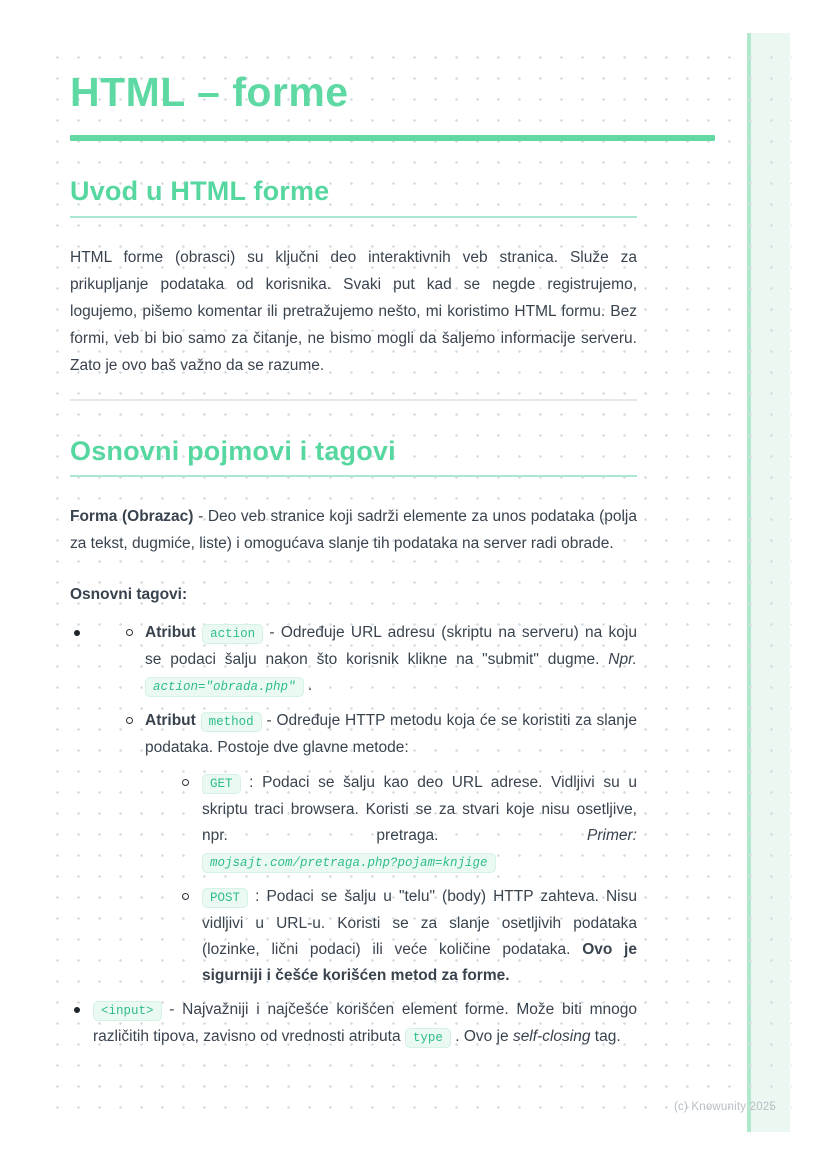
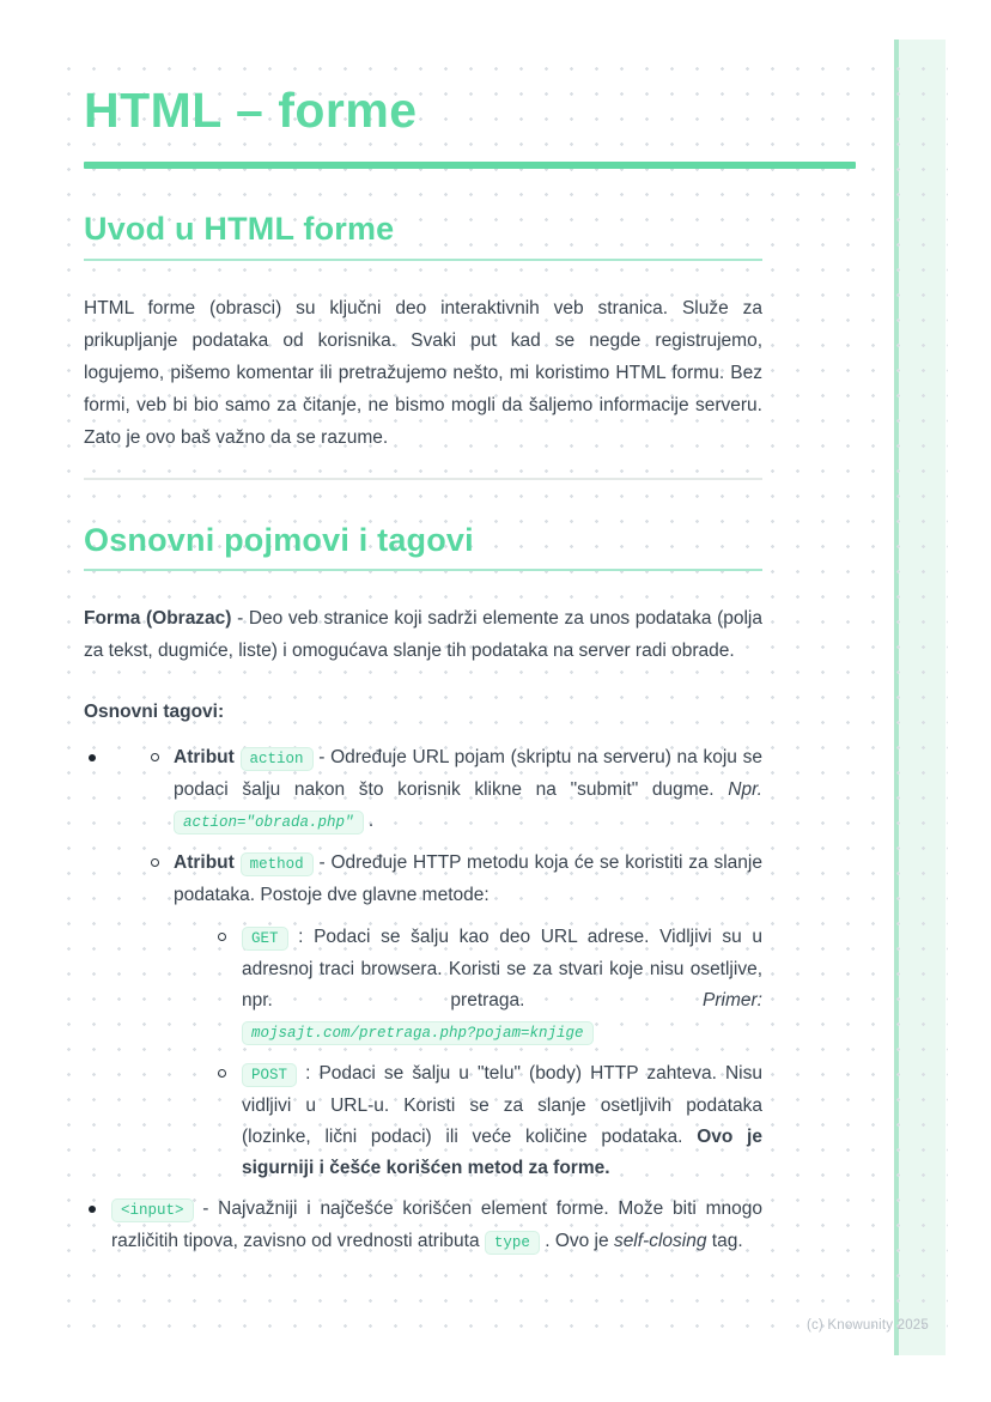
  HTML – forme
  Uvod u HTML forme
  HTML forme (obrasci) su ključni deo interaktivnih veb stranica. Služe za prikupljanje podataka od korisnika. Svaki put kad se negde registrujemo, logujemo, pišemo komentar ili pretražujemo nešto, mi koristimo HTML formu. Bez formi, veb bi bio samo za čitanje, ne bismo mogli da šaljemo informacije serveru. Zato je ovo baš važno da se razume.
  Osnovni pojmovi i tagovi
  Forma (Obrazac) - Deo veb stranice koji sadrži elemente za unos podataka (polja za tekst, dugmiće, liste) i omogućava slanje tih podataka na server radi obrade.
  Osnovni tagovi:
- Atribut action - Određuje URL adresu (skriptu na serveru) na koju se podaci šalju nakon što korisnik klikne na "submit" dugme. Npr. action="obrada.php" .
+ Atribut action - Određuje URL pojam (skriptu na serveru) na koju se podaci šalju nakon što korisnik klikne na "submit" dugme. Npr. action="obrada.php" .
  Atribut method - Određuje HTTP metodu koja će se koristiti za slanje podataka. Postoje dve glavne metode:
- GET : Podaci se šalju kao deo URL adrese. Vidljivi su u skriptu traci browsera. Koristi se za stvari koje nisu osetljive, npr. pretraga. Primer: mojsajt.com/pretraga.php?pojam=knjige
+ GET : Podaci se šalju kao deo URL adrese. Vidljivi su u adresnoj traci browsera. Koristi se za stvari koje nisu osetljive, npr. pretraga. Primer: mojsajt.com/pretraga.php?pojam=knjige
  POST : Podaci se šalju u "telu" (body) HTTP zahteva. Nisu vidljivi u URL-u. Koristi se za slanje osetljivih podataka (lozinke, lični podaci) ili veće količine podataka. Ovo je sigurniji i češće korišćen metod za forme.
  <input> - Najvažniji i najčešće korišćen element forme. Može biti mnogo različitih tipova, zavisno od vrednosti atributa type . Ovo je self-closing tag.
  (c) Knowunity 2025
